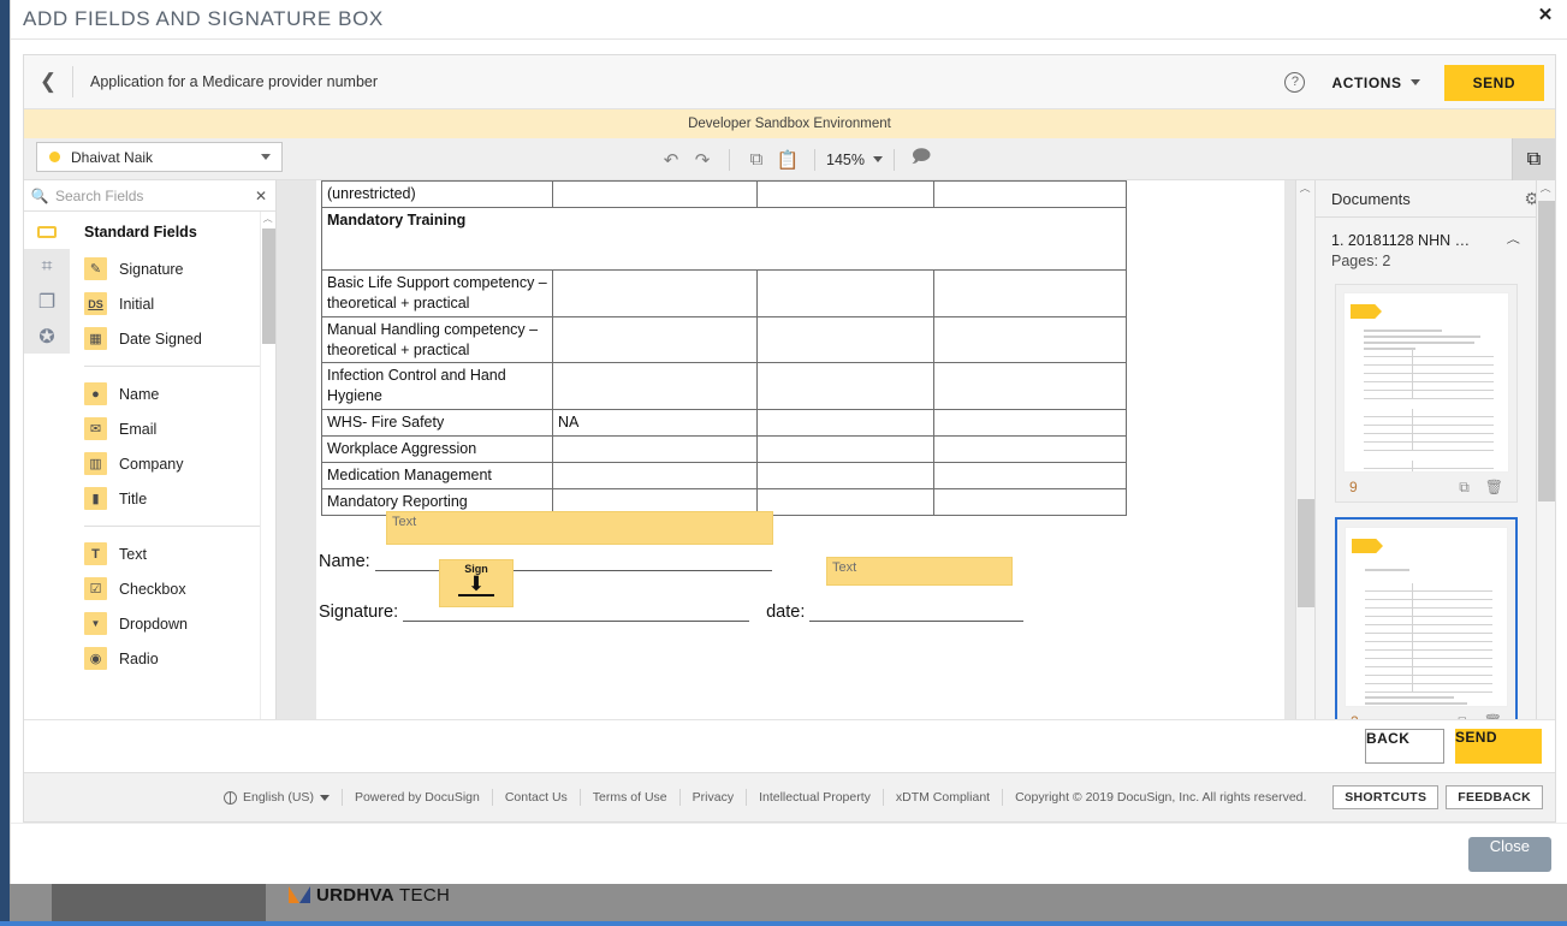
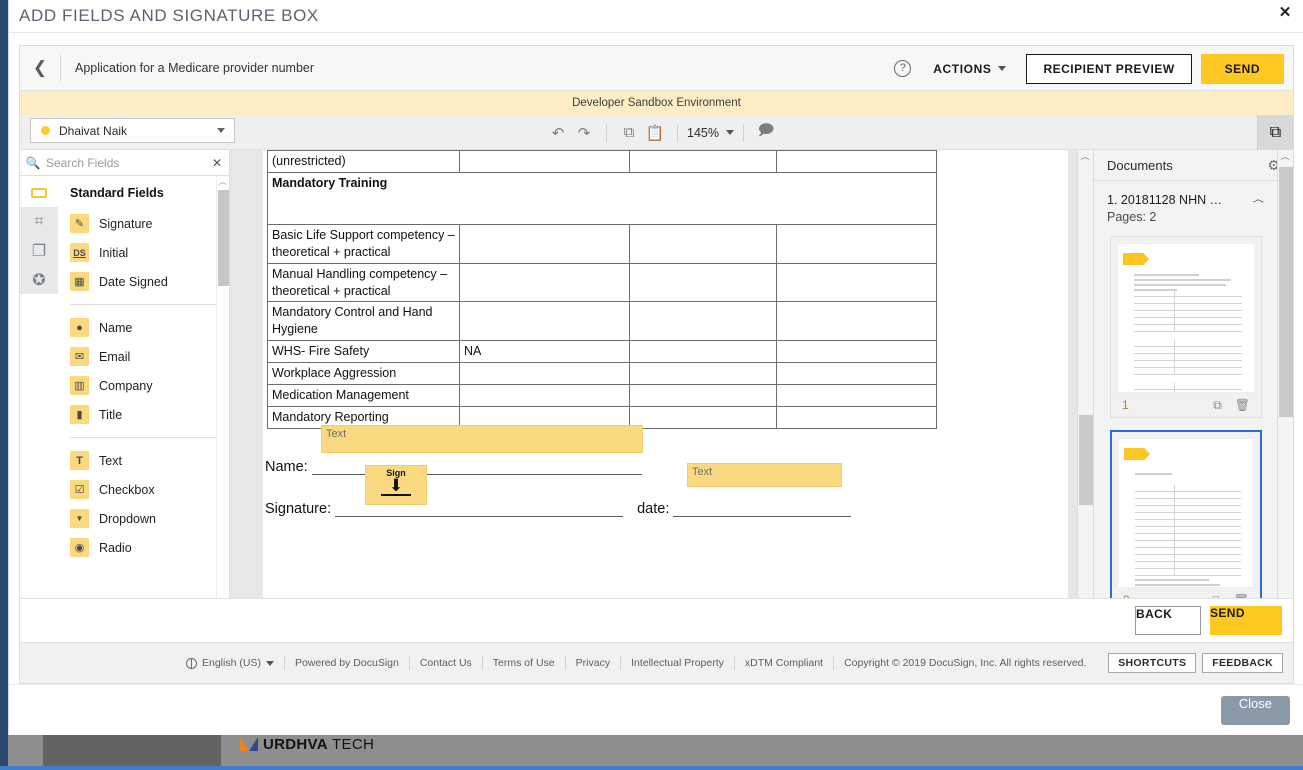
  URDHVA TECH
  ADD FIELDS AND SIGNATURE BOX
  ✕
  ❮
  Application for a Medicare provider number
  ?
  ACTIONS
+ RECIPIENT PREVIEW
  SEND
  Developer Sandbox Environment
  Dhaivat Naik
  ↶
  ↷
  ⧉
  📋
  145%
  🗩
  ⧉
  🔍
  Search Fields
  ✕
  ⌗
  ❐
  ✪
  Standard Fields
  ✎
  Signature
  DS
  Initial
  ▦
  Date Signed
  ●
  Name
  ✉
  Email
  ▥
  Company
  ▮
  Title
  T
  Text
  ☑
  Checkbox
  ▼
  Dropdown
  ◉
  Radio
  ︿
  (unrestricted)
  Mandatory Training
  Basic Life Support competency – theoretical + practical
  Manual Handling competency – theoretical + practical
- Infection Control and Hand Hygiene
+ Mandatory Control and Hand Hygiene
  WHS- Fire Safety	NA
  Workplace Aggression
  Medication Management
  Mandatory Reporting
  Name:
  Text
  Signature:
  date:
  Sign
  ⬇
  Text
  ︿
  Documents
  ⚙
  1. 20181128 NHN …
  ︿
  Pages: 2
- 9
+ 1
  ⧉
  🗑
  ︿
  BACK
  SEND
  English (US)
  Powered by DocuSign
  Contact Us
  Terms of Use
  Privacy
  Intellectual Property
  xDTM Compliant
  Copyright © 2019 DocuSign, Inc. All rights reserved.
  SHORTCUTS
  FEEDBACK
  Close
